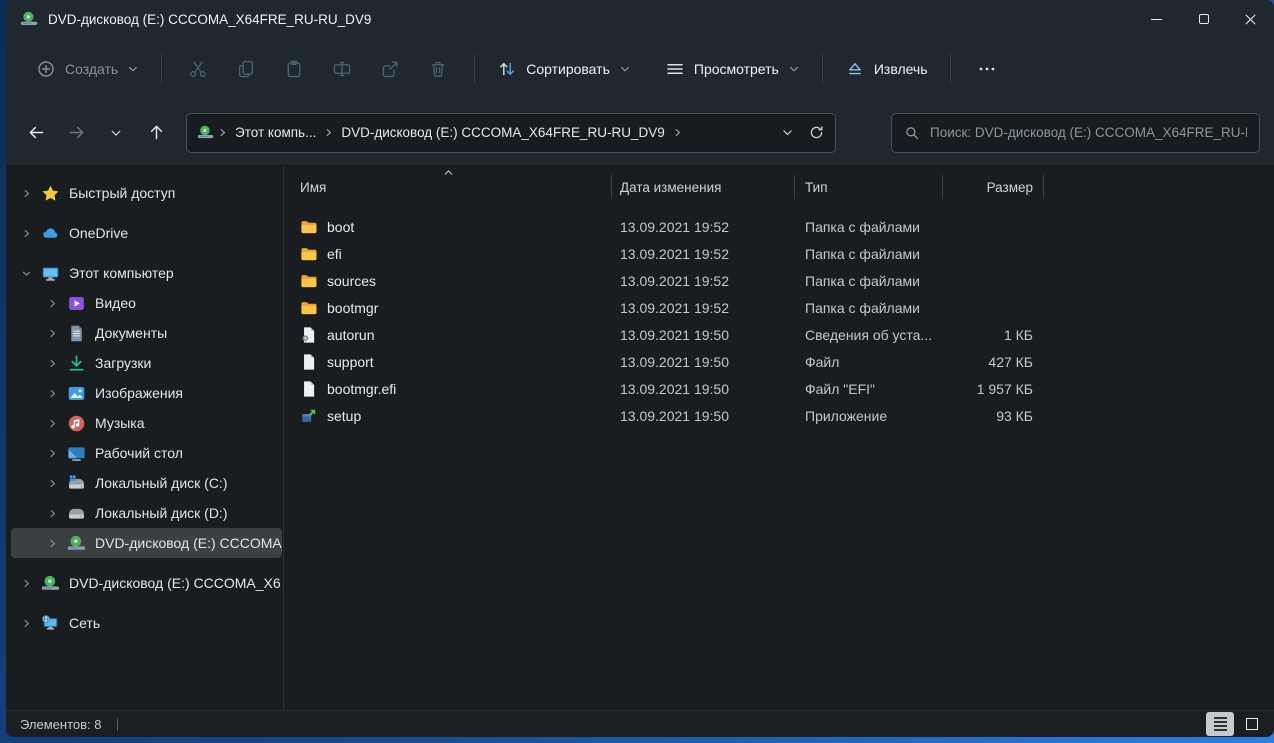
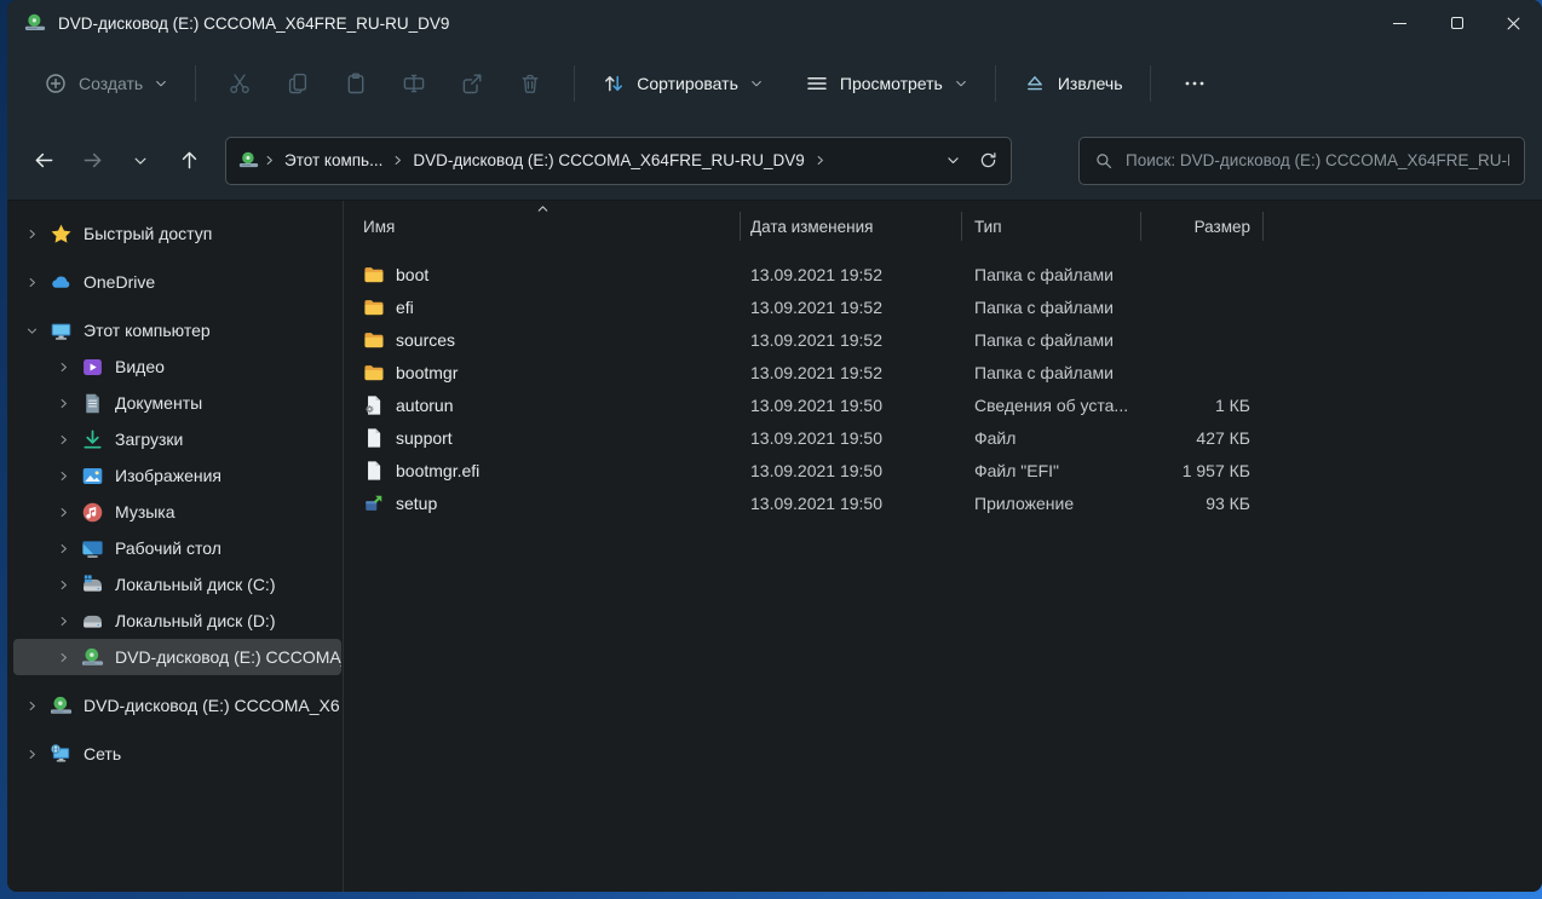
  DVD-дисковод (E:) CCCOMA_X64FRE_RU-RU_DV9
  Создать
  Сортировать
  Просмотреть
  Извлечь
  Этот компь...
  DVD-дисковод (E:) CCCOMA_X64FRE_RU-RU_DV9
  Поиск: DVD-дисковод (E:) CCCOMA_X64FRE_RU-
  Быстрый доступ
  OneDrive
  Этот компьютер
  Видео
  Документы
  Загрузки
  Изображения
  Музыка
  Рабочий стол
  Локальный диск (C:)
  Локальный диск (D:)
  DVD-дисковод (E:) CCCOMA
  DVD-дисковод (E:) CCCOMA_X6
  Сеть
  Имя
  Дата изменения
  Тип
  Размер
  boot
  13.09.2021 19:52
  Папка с файлами
  efi
  13.09.2021 19:52
  Папка с файлами
  sources
  13.09.2021 19:52
  Папка с файлами
  bootmgr
  13.09.2021 19:52
  Папка с файлами
  autorun
  13.09.2021 19:50
  Сведения об уста...
  1 КБ
  support
  13.09.2021 19:50
  Файл
  427 КБ
  bootmgr.efi
  13.09.2021 19:50
  Файл "EFI"
  1 957 КБ
  setup
  13.09.2021 19:50
  Приложение
  93 КБ
- Элементов: 8
